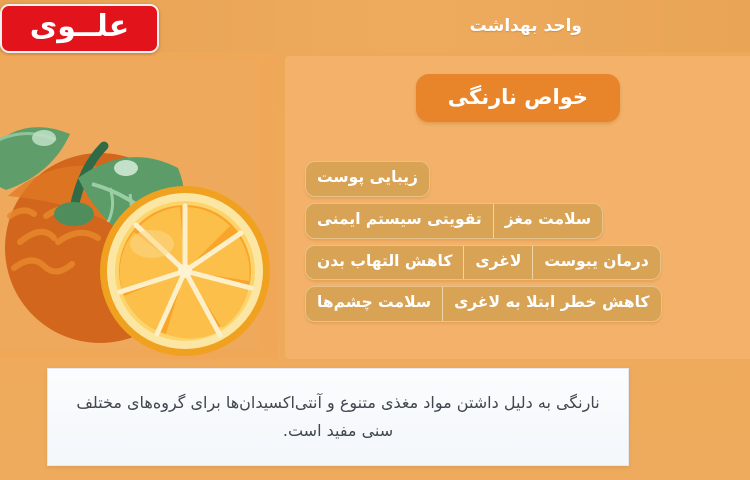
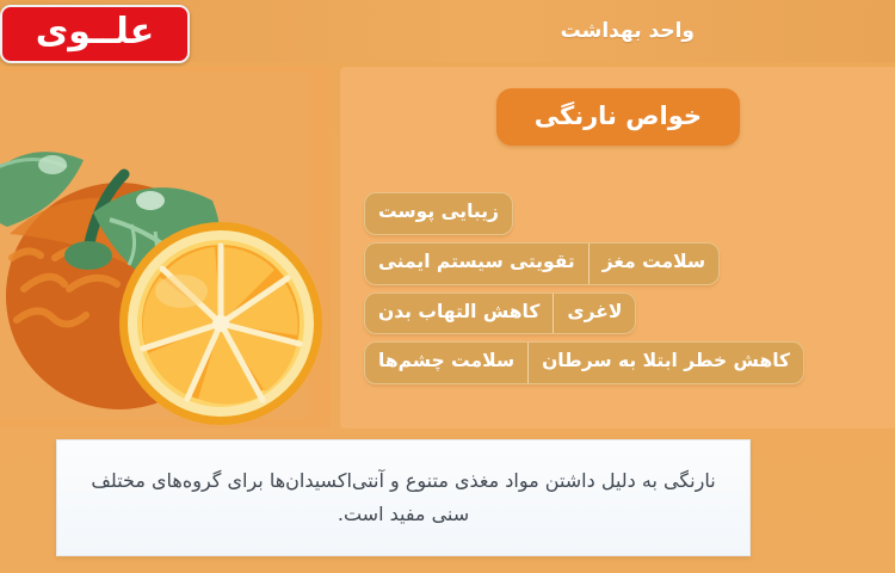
  واحد بهداشت
  علــوی
  خواص نارنگی
  زیبایی پوست
  سلامت مغز
  تقویتی سیستم ایمنی
- درمان یبوست
  لاغری
  کاهش التهاب بدن
- کاهش خطر ابتلا به لاغری
+ کاهش خطر ابتلا به سرطان
  سلامت چشم‌ها
  نارنگی به دلیل داشتن مواد مغذی متنوع و آنتی‌اکسیدانها برای گروه‌های مختلف سنی مفید است.
